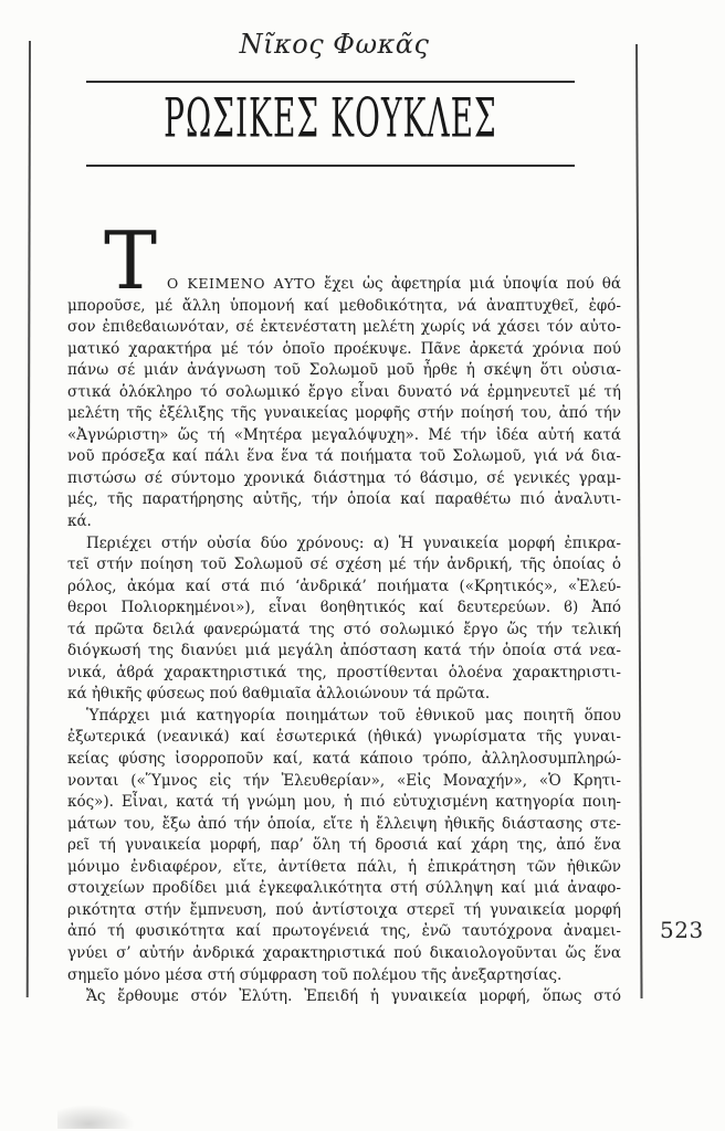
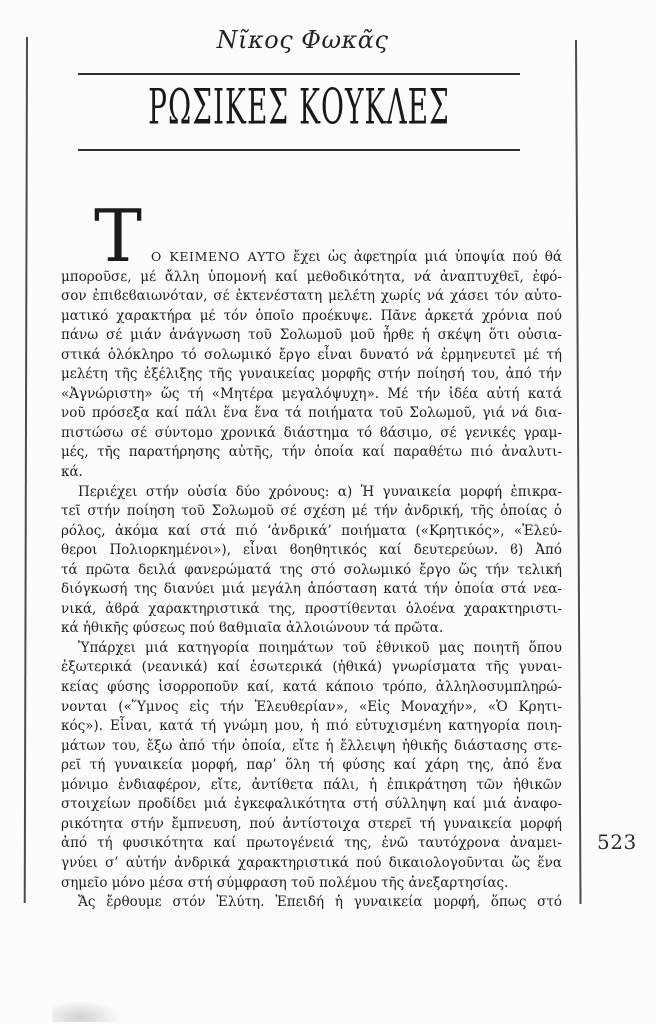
  Νῖκος Φωκᾶς
  ΡΩΣΙΚΕΣ ΚΟΥΚΛΕΣ
  Τ Ο ΚΕΙΜΕΝΟ ΑΥΤΟ ἔχει ὡς ἀφετηρία μιά ὑποψία πού θά
  μποροῦσε, μέ ἄλλη ὑπομονή καί μεθοδικότητα, νά ἀναπτυχθεῖ, ἐφό-
  σον ἐπιϐεϐαιωνόταν, σέ ἐκτενέστατη μελέτη χωρίς νά χάσει τόν αὐτο-
  ματικό χαρακτήρα μέ τόν ὁποῖο προέκυψε. Πᾶνε ἀρκετά χρόνια πού
  πάνω σέ μιάν ἀνάγνωση τοῦ Σολωμοῦ μοῦ ἦρθε ἡ σκέψη ὅτι οὐσια-
  στικά ὁλόκληρο τό σολωμικό ἔργο εἶναι δυνατό νά ἑρμηνευτεῖ μέ τή
  μελέτη τῆς ἐξέλιξης τῆς γυναικείας μορφῆς στήν ποίησή του, ἀπό τήν
  «Ἀγνώριστη» ὥς τή «Μητέρα μεγαλόψυχη». Μέ τήν ἰδέα αὐτή κατά
  νοῦ πρόσεξα καί πάλι ἕνα ἕνα τά ποιήματα τοῦ Σολωμοῦ, γιά νά δια-
  πιστώσω σέ σύντομο χρονικά διάστημα τό ϐάσιμο, σέ γενικές γραμ-
  μές, τῆς παρατήρησης αὐτῆς, τήν ὁποία καί παραθέτω πιό ἀναλυτι-
  κά.
  Περιέχει στήν οὐσία δύο χρόνους: α) Ἡ γυναικεία μορφή ἐπικρα-
  τεῖ στήν ποίηση τοῦ Σολωμοῦ σέ σχέση μέ τήν ἀνδρική, τῆς ὁποίας ὁ
  ρόλος, ἀκόμα καί στά πιό ‘ἀνδρικά’ ποιήματα («Κρητικός», «Ἐλεύ-
  θεροι Πολιορκημένοι»), εἶναι ϐοηθητικός καί δευτερεύων. ϐ) Ἀπό
  τά πρῶτα δειλά φανερώματά της στό σολωμικό ἔργο ὥς τήν τελική
  διόγκωσή της διανύει μιά μεγάλη ἀπόσταση κατά τήν ὁποία στά νεα-
  νικά, ἁϐρά χαρακτηριστικά της, προστίθενται ὁλοένα χαρακτηριστι-
  κά ἠθικῆς φύσεως πού ϐαθμιαῖα ἀλλοιώνουν τά πρῶτα.
  Ὑπάρχει μιά κατηγορία ποιημάτων τοῦ ἐθνικοῦ μας ποιητῆ ὅπου
  ἐξωτερικά (νεανικά) καί ἐσωτερικά (ἠθικά) γνωρίσματα τῆς γυναι-
  κείας φύσης ἰσορροποῦν καί, κατά κάποιο τρόπο, ἀλληλοσυμπληρώ-
  νονται («Ὕμνος εἰς τήν Ἐλευθερίαν», «Εἰς Μοναχήν», «Ὁ Κρητι-
  κός»). Εἶναι, κατά τή γνώμη μου, ἡ πιό εὐτυχισμένη κατηγορία ποιη-
  μάτων του, ἔξω ἀπό τήν ὁποία, εἴτε ἡ ἔλλειψη ἠθικῆς διάστασης στε-
- ρεῖ τή γυναικεία μορφή, παρ’ ὅλη τή δροσιά καί χάρη της, ἀπό ἕνα
+ ρεῖ τή γυναικεία μορφή, παρ’ ὅλη τή φύσης καί χάρη της, ἀπό ἕνα
  μόνιμο ἐνδιαφέρον, εἴτε, ἀντίθετα πάλι, ἡ ἐπικράτηση τῶν ἠθικῶν
  στοιχείων προδίδει μιά ἐγκεφαλικότητα στή σύλληψη καί μιά ἀναφο-
  ρικότητα στήν ἔμπνευση, πού ἀντίστοιχα στερεῖ τή γυναικεία μορφή
  ἀπό τή φυσικότητα καί πρωτογένειά της, ἐνῶ ταυτόχρονα ἀναμει-
  γνύει σ’ αὐτήν ἀνδρικά χαρακτηριστικά πού δικαιολογοῦνται ὥς ἕνα
  σημεῖο μόνο μέσα στή σύμφραση τοῦ πολέμου τῆς ἀνεξαρτησίας.
  Ἄς ἔρθουμε στόν Ἐλύτη. Ἐπειδή ἡ γυναικεία μορφή, ὅπως στό
  523
